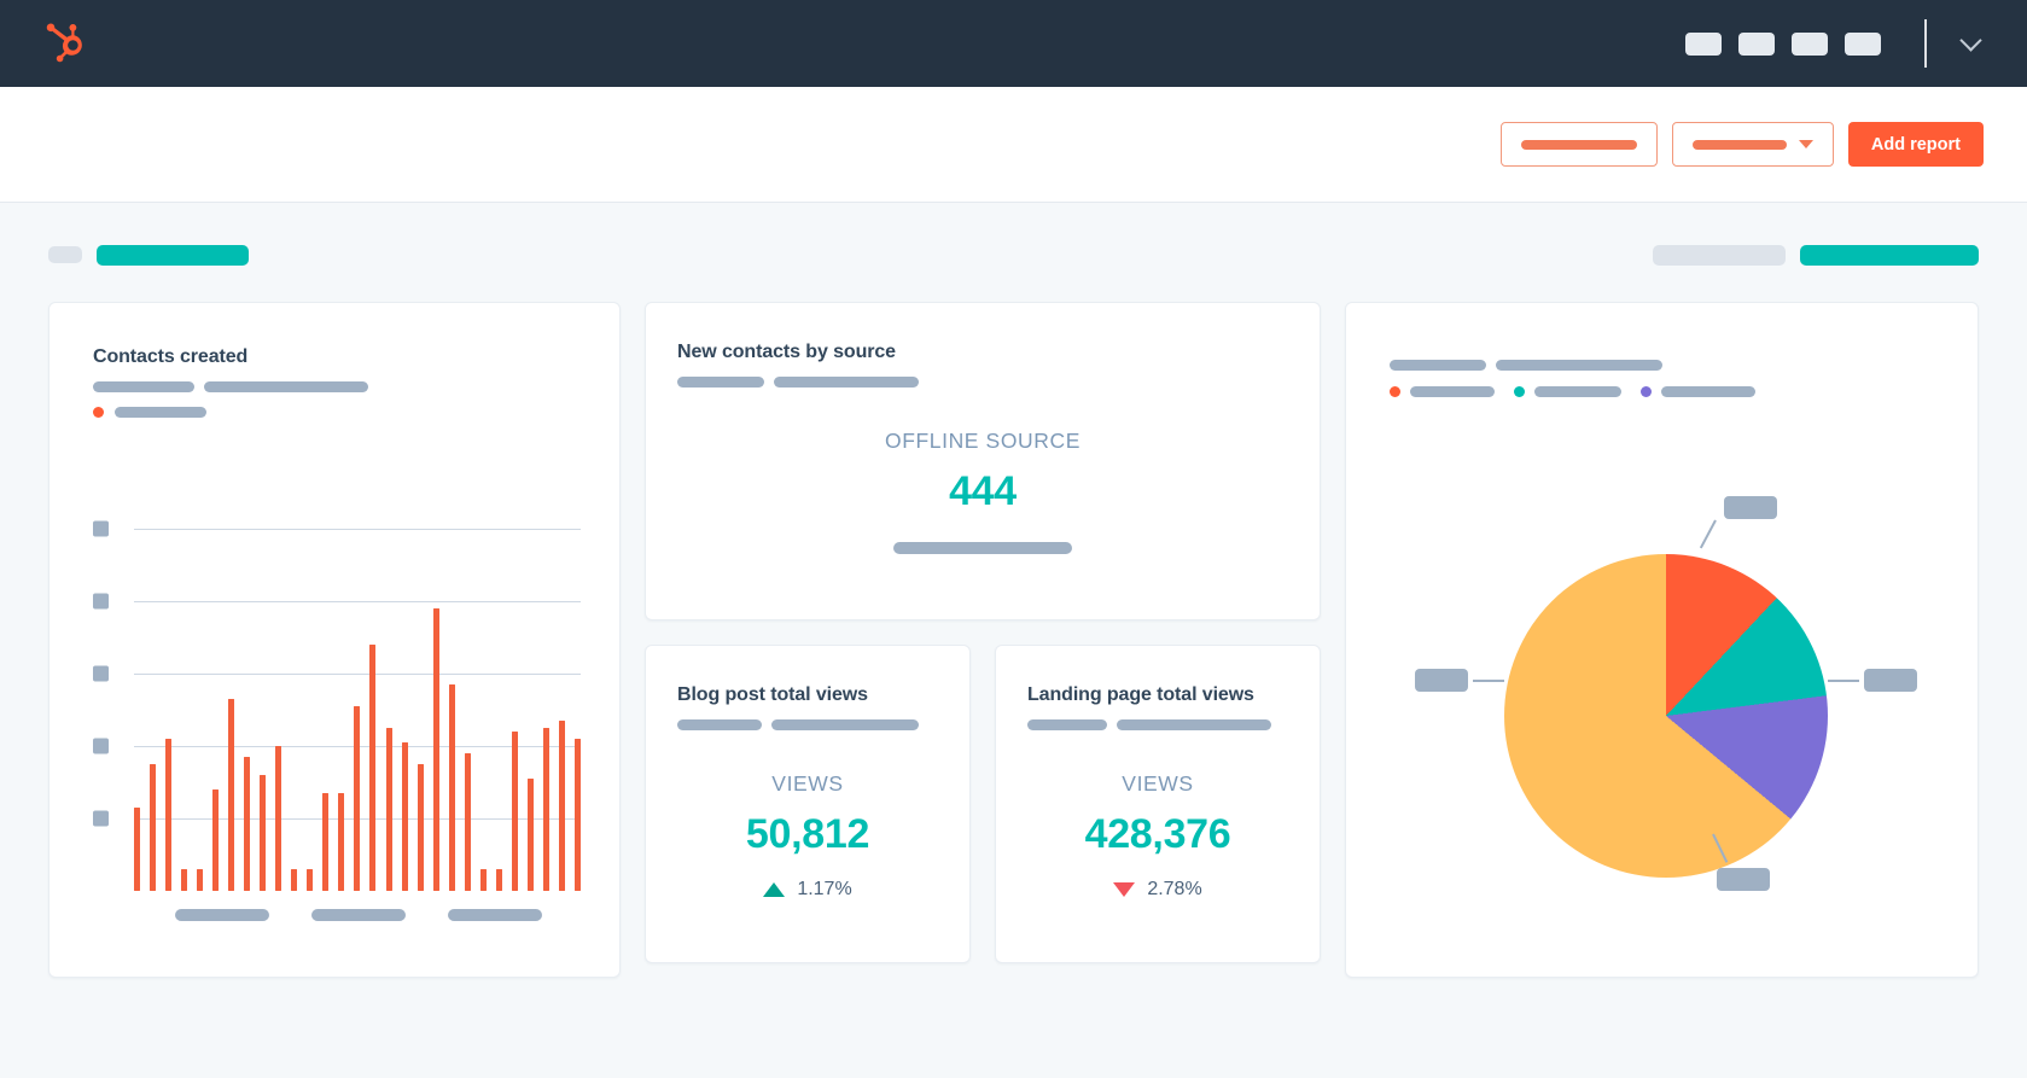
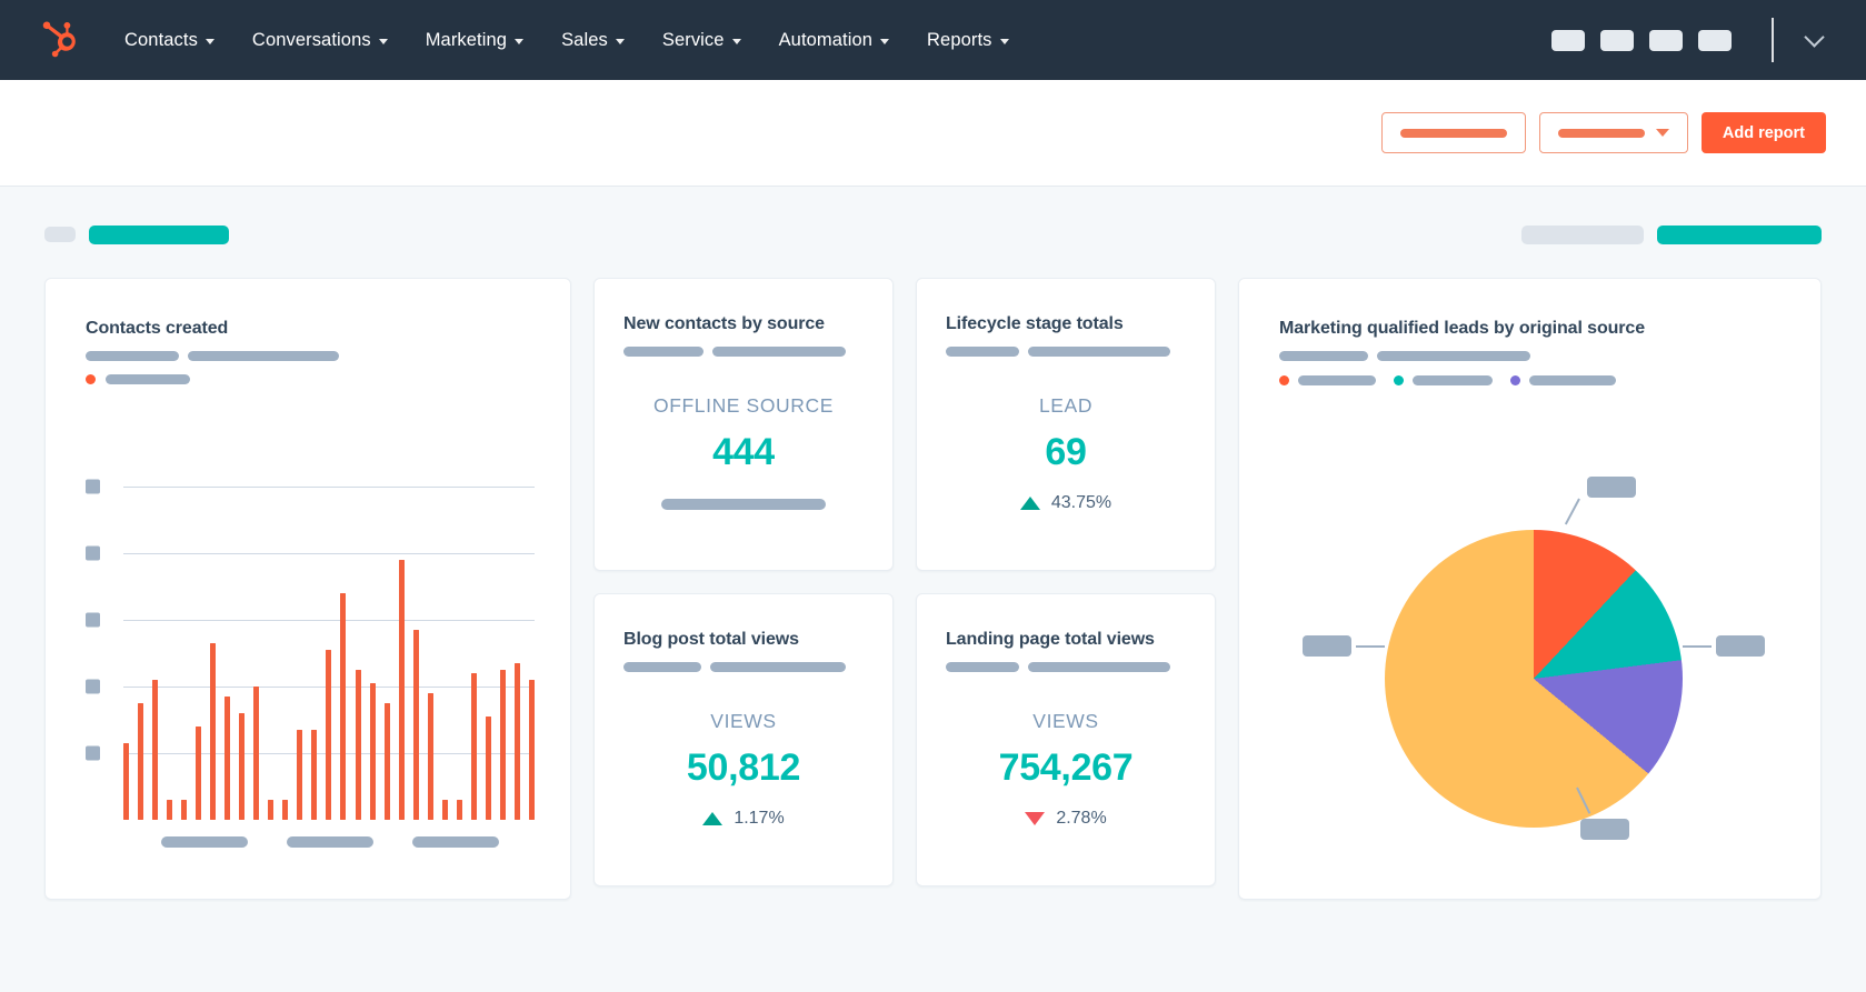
+ Contacts
+ Conversations
+ Marketing
+ Sales
+ Service
+ Automation
+ Reports
  Add report
  Contacts created
  New contacts by source
  OFFLINE SOURCE
  444
+ Lifecycle stage totals
+ LEAD
+ 69
+ 43.75%
  Blog post total views
  VIEWS
  50,812
  1.17%
  Landing page total views
  VIEWS
- 428,376
+ 754,267
  2.78%
+ Marketing qualified leads by original source
